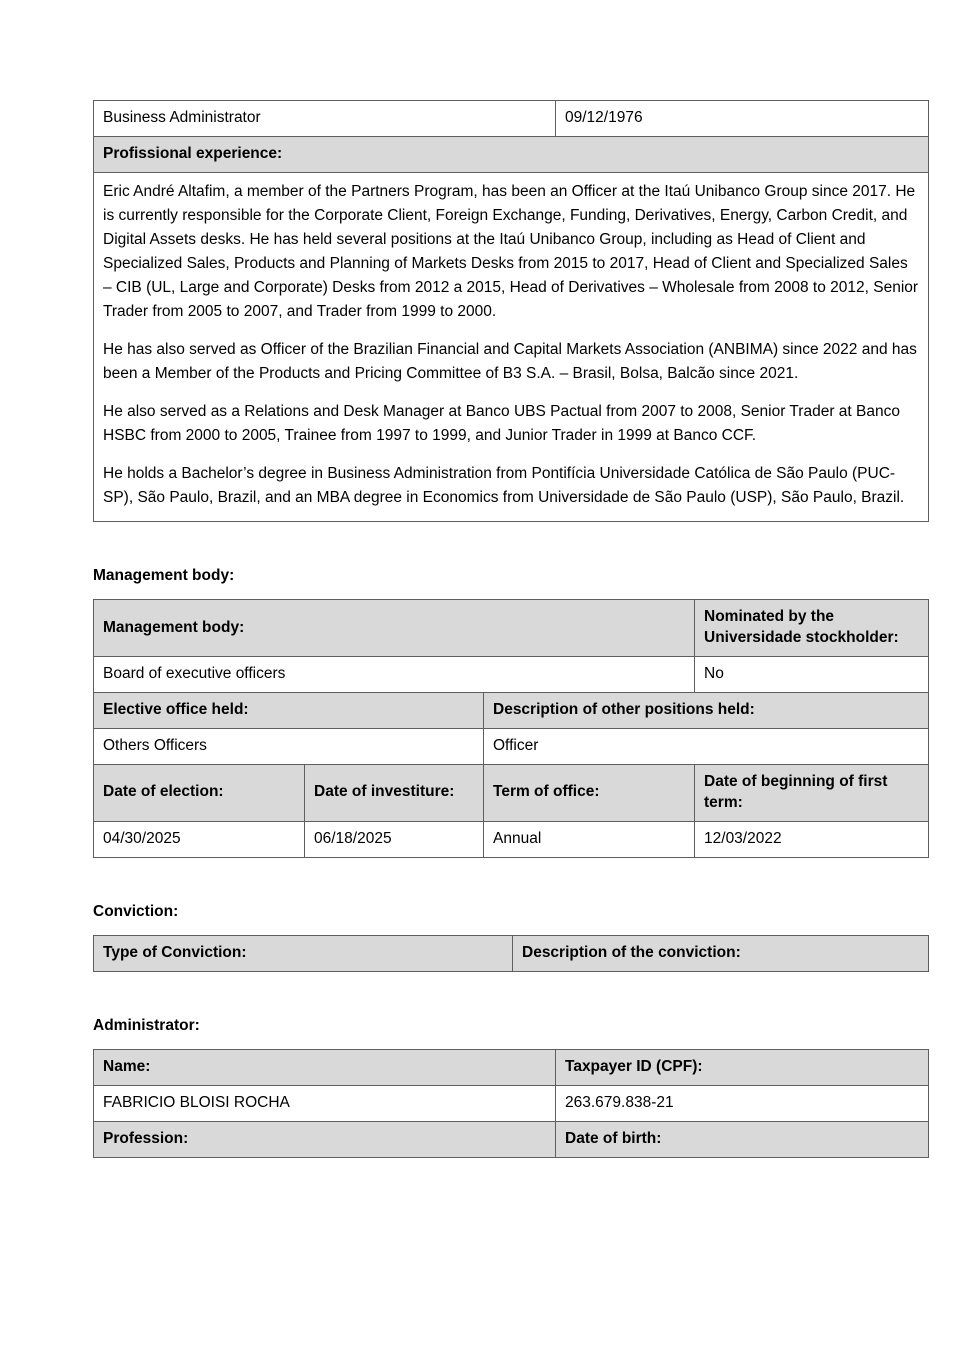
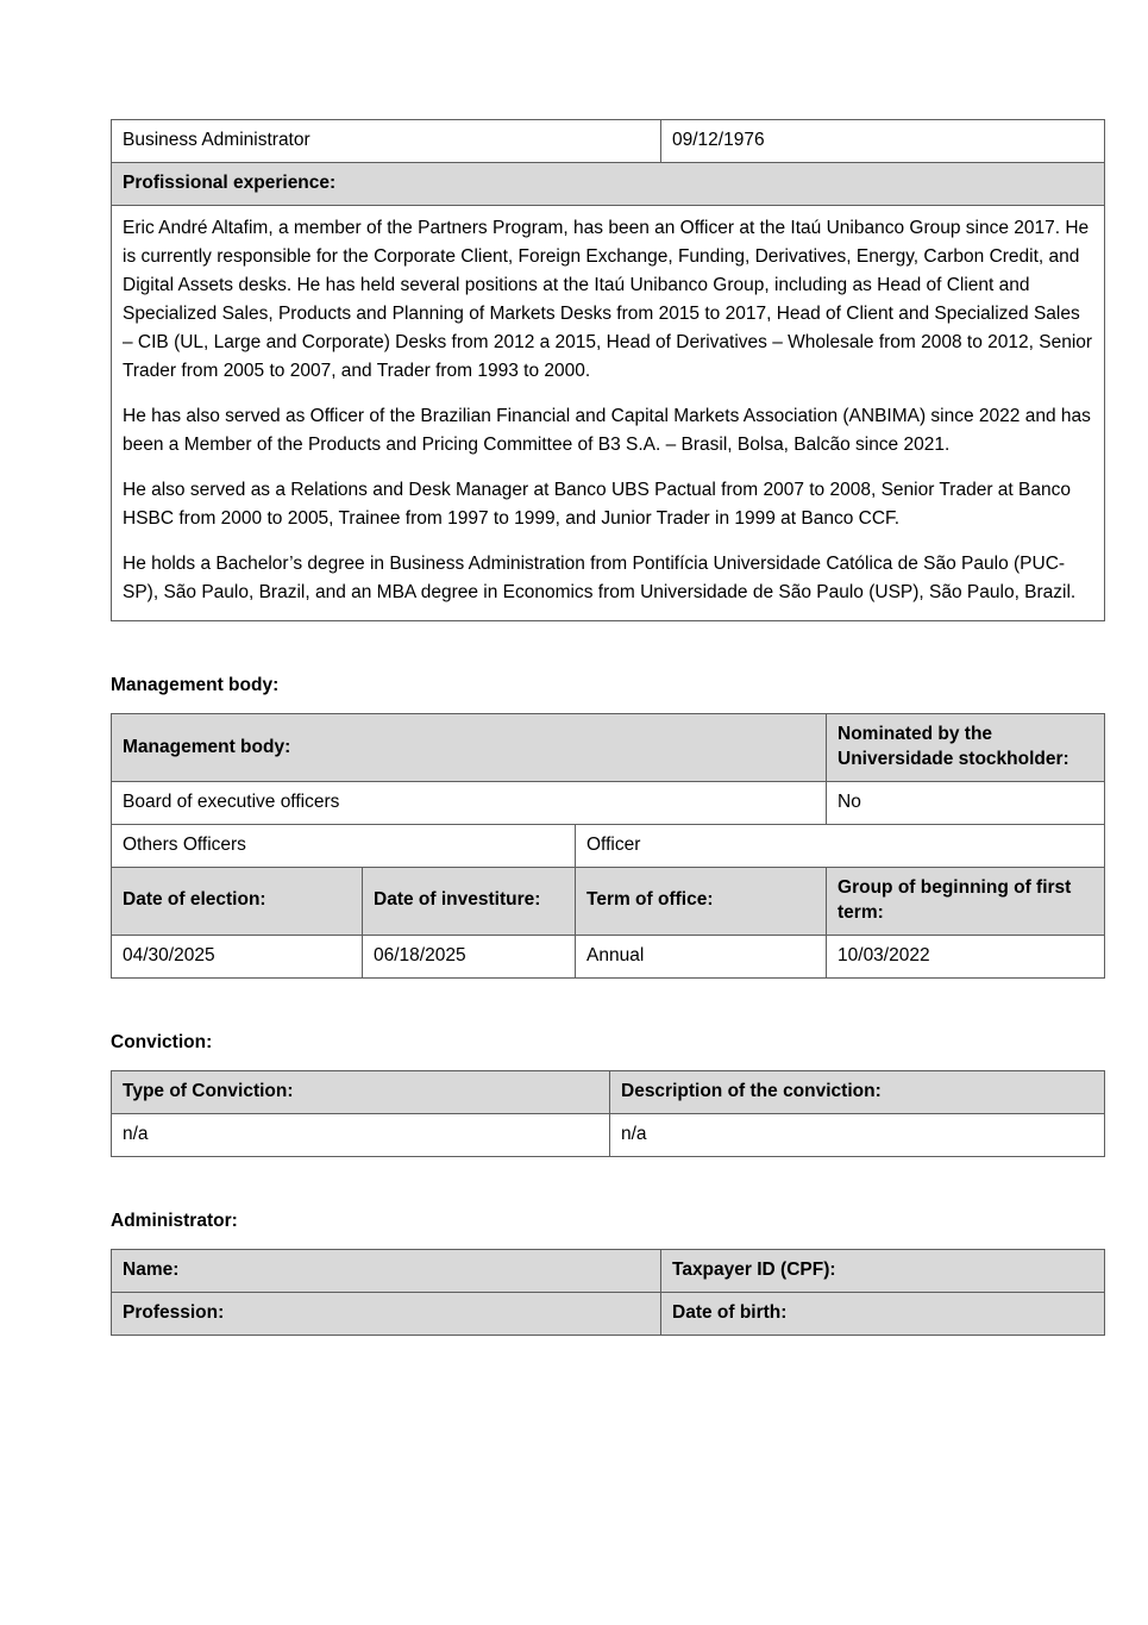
  Business Administrator	09/12/1976
  Profissional experience:
- Eric André Altafim, a member of the Partners Program, has been an Officer at the Itaú Unibanco Group since 2017. He is currently responsible for the Corporate Client, Foreign Exchange, Funding, Derivatives, Energy, Carbon Credit, and Digital Assets desks. He has held several positions at the Itaú Unibanco Group, including as Head of Client and Specialized Sales, Products and Planning of Markets Desks from 2015 to 2017, Head of Client and Specialized Sales – CIB (UL, Large and Corporate) Desks from 2012 a 2015, Head of Derivatives – Wholesale from 2008 to 2012, Senior Trader from 2005 to 2007, and Trader from 1999 to 2000. He has also served as Officer of the Brazilian Financial and Capital Markets Association (ANBIMA) since 2022 and has been a Member of the Products and Pricing Committee of B3 S.A. – Brasil, Bolsa, Balcão since 2021. He also served as a Relations and Desk Manager at Banco UBS Pactual from 2007 to 2008, Senior Trader at Banco HSBC from 2000 to 2005, Trainee from 1997 to 1999, and Junior Trader in 1999 at Banco CCF. He holds a Bachelor’s degree in Business Administration from Pontifícia Universidade Católica de São Paulo (PUC-SP), São Paulo, Brazil, and an MBA degree in Economics from Universidade de São Paulo (USP), São Paulo, Brazil.
+ Eric André Altafim, a member of the Partners Program, has been an Officer at the Itaú Unibanco Group since 2017. He is currently responsible for the Corporate Client, Foreign Exchange, Funding, Derivatives, Energy, Carbon Credit, and Digital Assets desks. He has held several positions at the Itaú Unibanco Group, including as Head of Client and Specialized Sales, Products and Planning of Markets Desks from 2015 to 2017, Head of Client and Specialized Sales – CIB (UL, Large and Corporate) Desks from 2012 a 2015, Head of Derivatives – Wholesale from 2008 to 2012, Senior Trader from 2005 to 2007, and Trader from 1993 to 2000. He has also served as Officer of the Brazilian Financial and Capital Markets Association (ANBIMA) since 2022 and has been a Member of the Products and Pricing Committee of B3 S.A. – Brasil, Bolsa, Balcão since 2021. He also served as a Relations and Desk Manager at Banco UBS Pactual from 2007 to 2008, Senior Trader at Banco HSBC from 2000 to 2005, Trainee from 1997 to 1999, and Junior Trader in 1999 at Banco CCF. He holds a Bachelor’s degree in Business Administration from Pontifícia Universidade Católica de São Paulo (PUC-SP), São Paulo, Brazil, and an MBA degree in Economics from Universidade de São Paulo (USP), São Paulo, Brazil.
  Management body:
  Management body:	Nominated by the Universidade stockholder:
  Board of executive officers	No
- Elective office held:	Description of other positions held:
  Others Officers	Officer
- Date of election:	Date of investiture:	Term of office:	Date of beginning of first term:
+ Date of election:	Date of investiture:	Term of office:	Group of beginning of first term:
- 04/30/2025	06/18/2025	Annual	12/03/2022
+ 04/30/2025	06/18/2025	Annual	10/03/2022
  Conviction:
  Type of Conviction:	Description of the conviction:
+ n/a	n/a
  Administrator:
  Name:	Taxpayer ID (CPF):
- FABRICIO BLOISI ROCHA	263.679.838-21
  Profession:	Date of birth:
